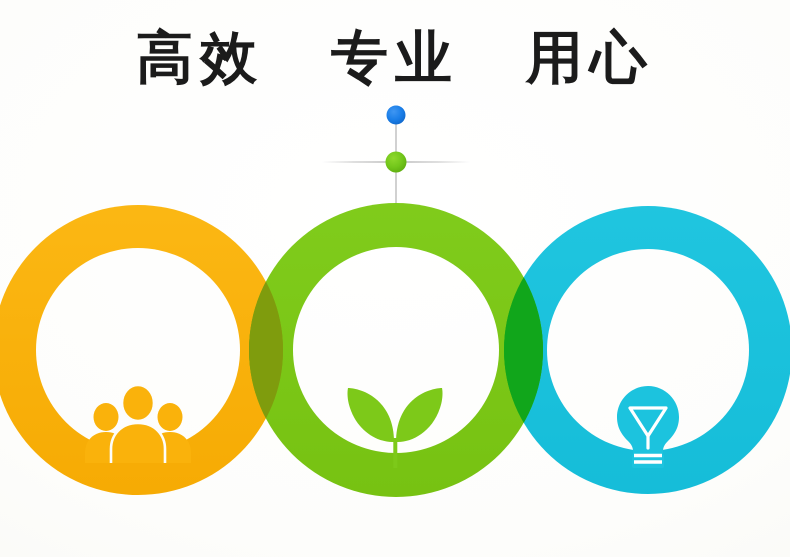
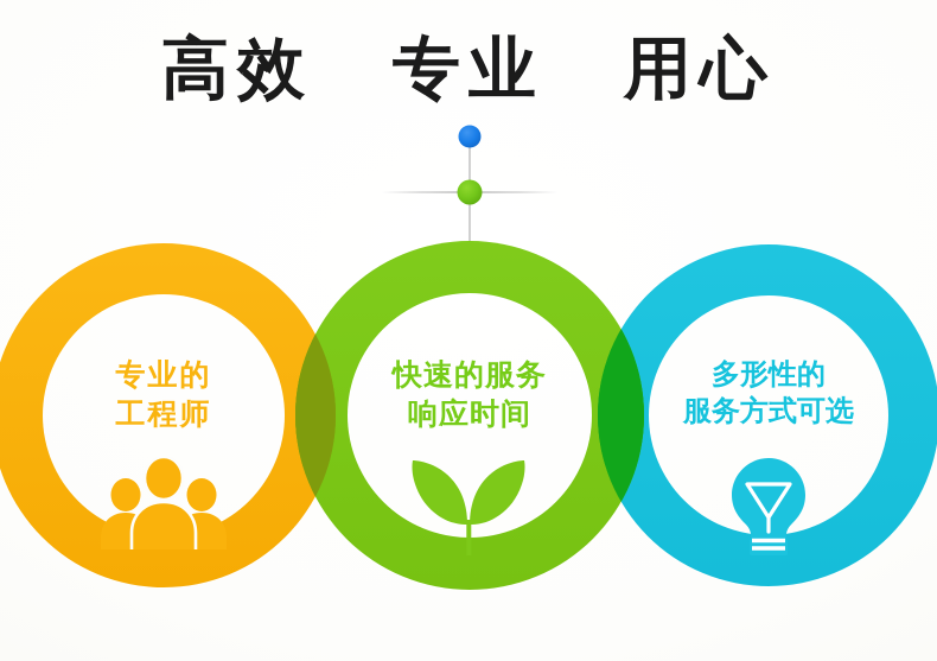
+ 专业的
+ 工程师
+ 快速的服务
+ 响应时间
+ 多形性的
+ 服务方式可选
